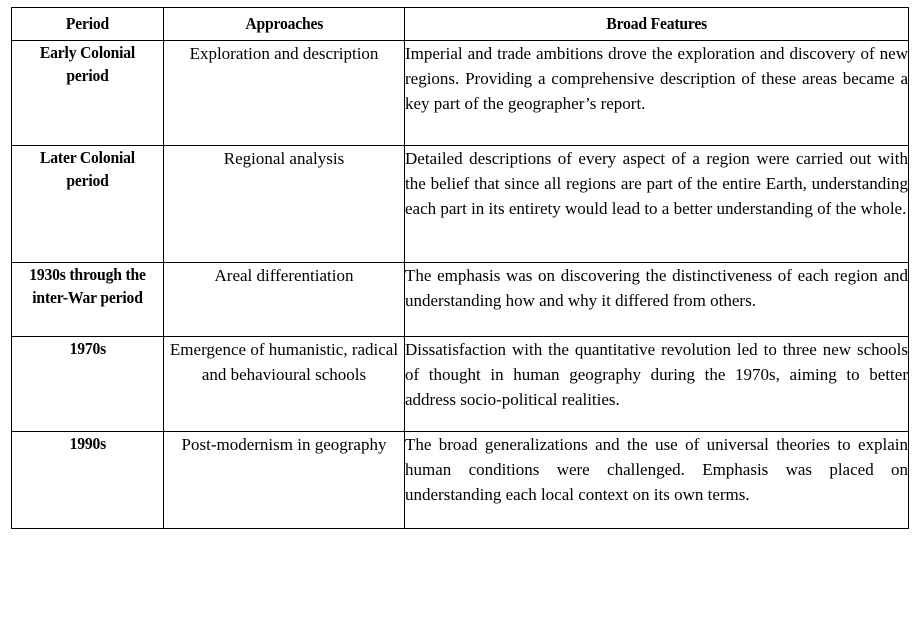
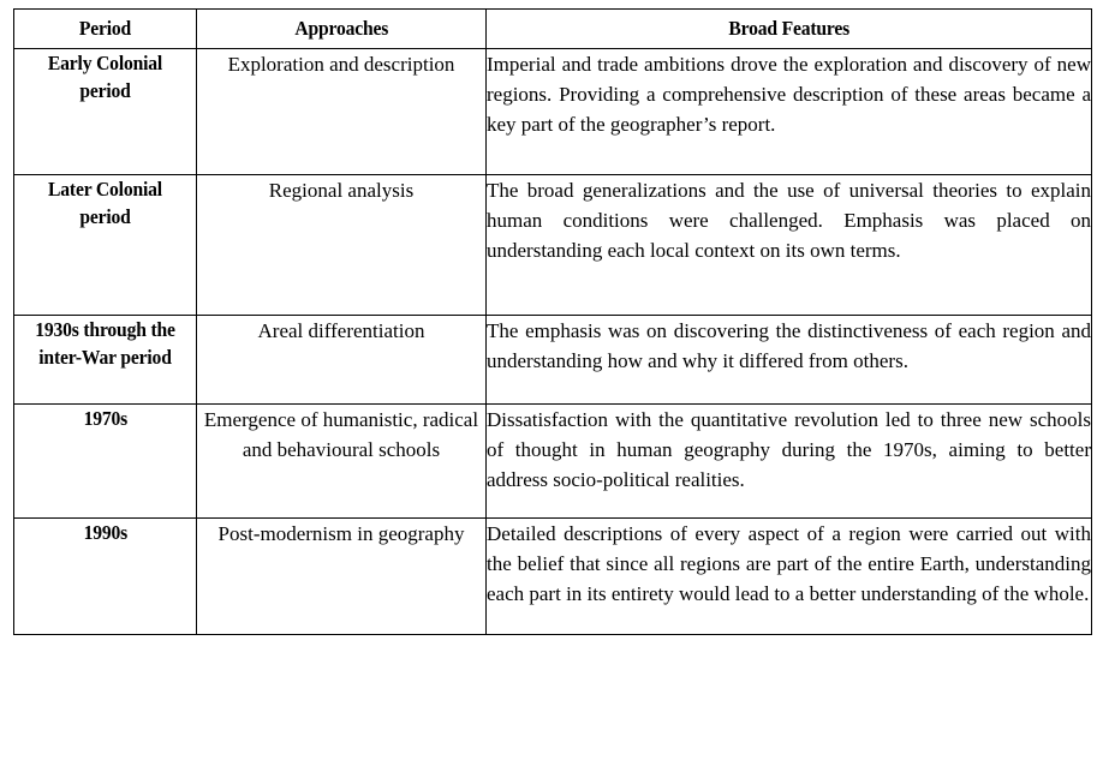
  Period	Approaches	Broad Features
  Early Colonial period	Exploration and description	Imperial and trade ambitions drove the exploration and discovery of new regions. Providing a comprehensive description of these areas became a key part of the geographer’s report.
- Later Colonial period	Regional analysis	Detailed descriptions of every aspect of a region were carried out with the belief that since all regions are part of the entire Earth, understanding each part in its entirety would lead to a better understanding of the whole.
+ Later Colonial period	Regional analysis	The broad generalizations and the use of universal theories to explain human conditions were challenged. Emphasis was placed on understanding each local context on its own terms.
  1930s through the inter-War period	Areal differentiation	The emphasis was on discovering the distinctiveness of each region and understanding how and why it differed from others.
  1970s	Emergence of humanistic, radical and behavioural schools	Dissatisfaction with the quantitative revolution led to three new schools of thought in human geography during the 1970s, aiming to better address socio-political realities.
- 1990s	Post-modernism in geography	The broad generalizations and the use of universal theories to explain human conditions were challenged. Emphasis was placed on understanding each local context on its own terms.
+ 1990s	Post-modernism in geography	Detailed descriptions of every aspect of a region were carried out with the belief that since all regions are part of the entire Earth, understanding each part in its entirety would lead to a better understanding of the whole.
